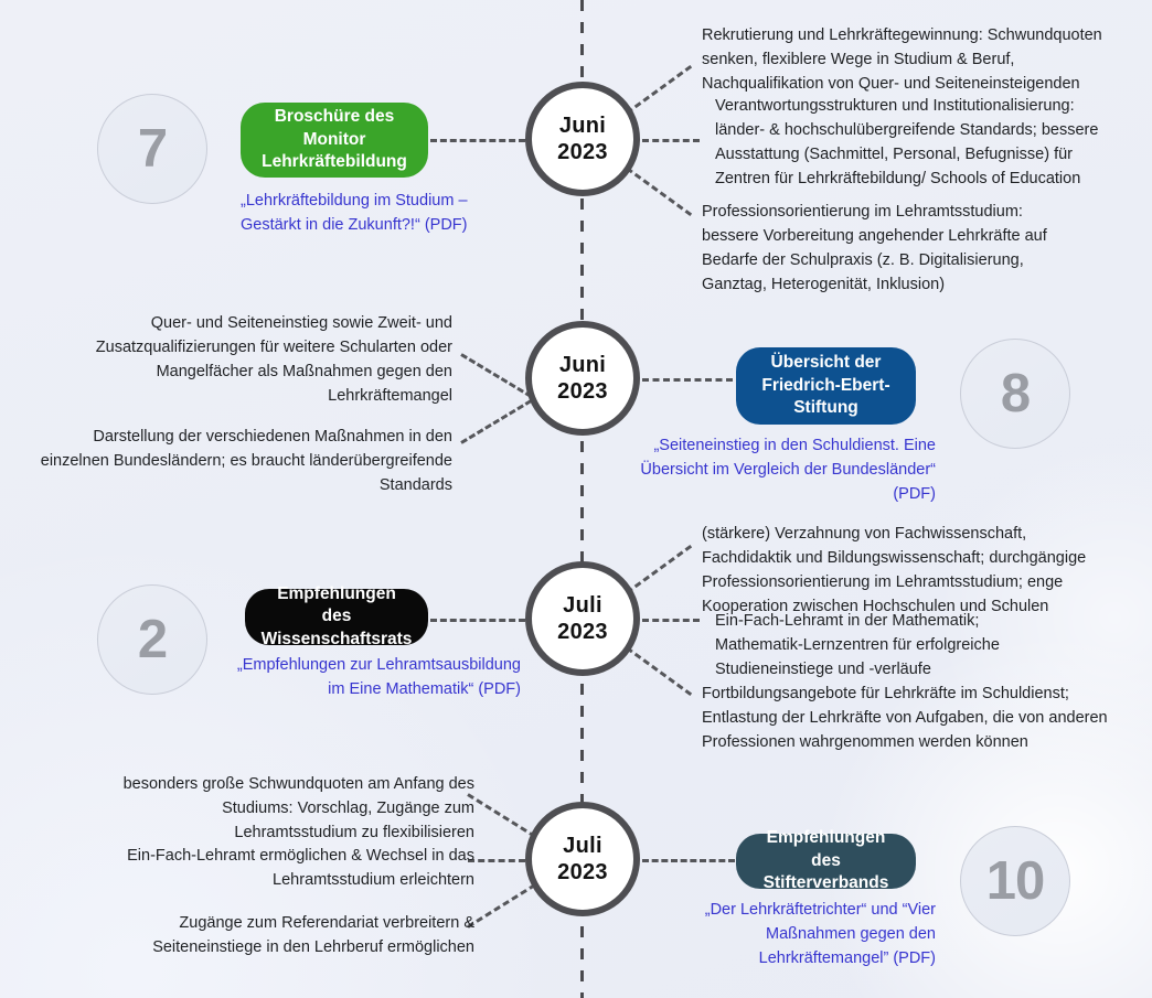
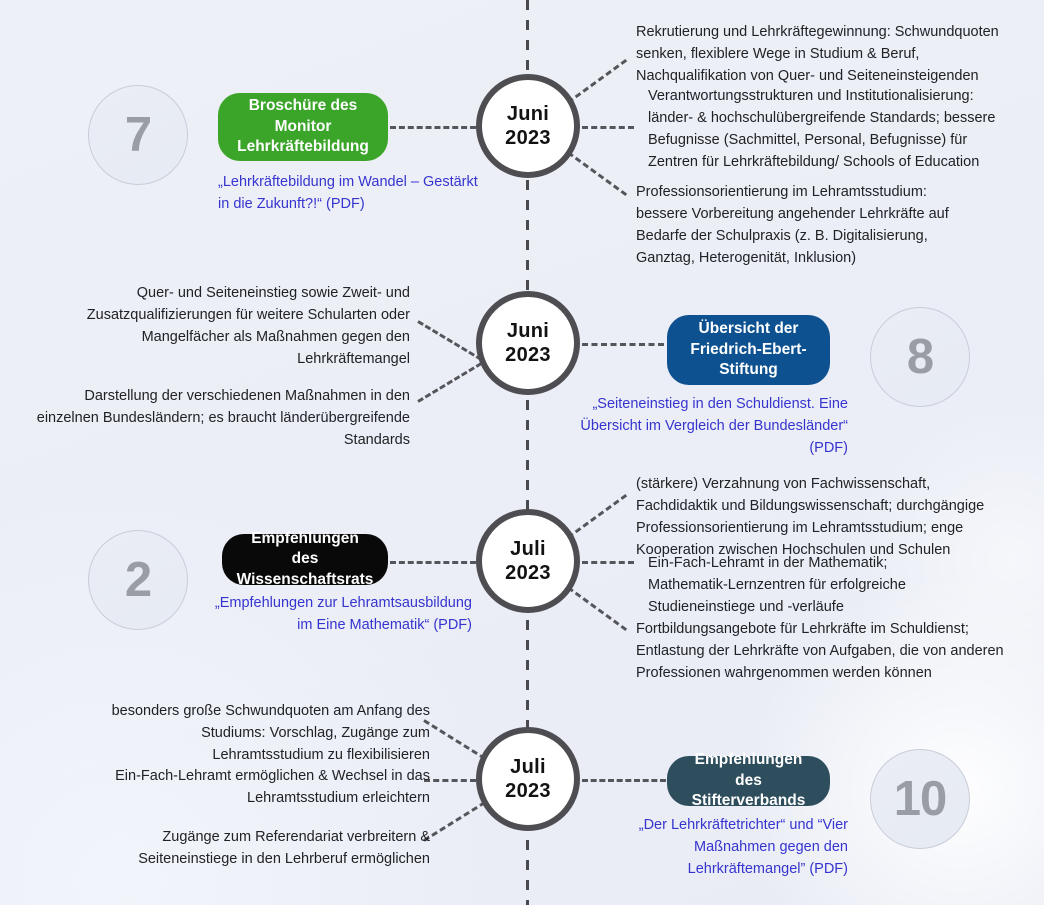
  7
  Broschüre des Monitor Lehrkräftebildung
- „Lehrkräftebildung im Studium – Gestärkt in die Zukunft?!“ (PDF)
+ „Lehrkräftebildung im Wandel – Gestärkt in die Zukunft?!“ (PDF)
  Juni
  2023
  Rekrutierung und Lehrkräftegewinnung: Schwundquoten senken, flexiblere Wege in Studium & Beruf, Nachqualifikation von Quer- und Seiteneinsteigenden
- Verantwortungsstrukturen und Institutionalisierung: länder- & hochschulübergreifende Standards; bessere Ausstattung (Sachmittel, Personal, Befugnisse) für Zentren für Lehrkräftebildung/ Schools of Education
+ Verantwortungsstrukturen und Institutionalisierung: länder- & hochschulübergreifende Standards; bessere Befugnisse (Sachmittel, Personal, Befugnisse) für Zentren für Lehrkräftebildung/ Schools of Education
  Professionsorientierung im Lehramtsstudium: bessere Vorbereitung angehender Lehrkräfte auf Bedarfe der Schulpraxis (z. B. Digitalisierung, Ganztag, Heterogenität, Inklusion)
  Quer- und Seiteneinstieg sowie Zweit- und Zusatzqualifizierungen für weitere Schularten oder Mangelfächer als Maßnahmen gegen den Lehrkräftemangel
  Darstellung der verschiedenen Maßnahmen in den einzelnen Bundesländern; es braucht länderübergreifende Standards
  Juni
  2023
  Übersicht der Friedrich-Ebert-Stiftung
  „Seiteneinstieg in den Schuldienst. Eine Übersicht im Vergleich der Bundesländer“ (PDF)
  8
  2
  Empfehlungen des Wissenschaftsrats
  „Empfehlungen zur Lehramtsausbildung im Eine Mathematik“ (PDF)
  Juli
  2023
  (stärkere) Verzahnung von Fachwissenschaft, Fachdidaktik und Bildungswissenschaft; durchgängige Professionsorientierung im Lehramtsstudium; enge Kooperation zwischen Hochschulen und Schulen
  Ein-Fach-Lehramt in der Mathematik; Mathematik-Lernzentren für erfolgreiche Studieneinstiege und -verläufe
  Fortbildungsangebote für Lehrkräfte im Schuldienst; Entlastung der Lehrkräfte von Aufgaben, die von anderen Professionen wahrgenommen werden können
  besonders große Schwundquoten am Anfang des Studiums: Vorschlag, Zugänge zum Lehramtsstudium zu flexibilisieren
  Ein-Fach-Lehramt ermöglichen & Wechsel in das Lehramtsstudium erleichtern
  Zugänge zum Referendariat verbreitern & Seiteneinstiege in den Lehrberuf ermöglichen
  Juli
  2023
  Empfehlungen des Stifterverbands
  „Der Lehrkräftetrichter“ und “Vier Maßnahmen gegen den Lehrkräftemangel” (PDF)
  10
